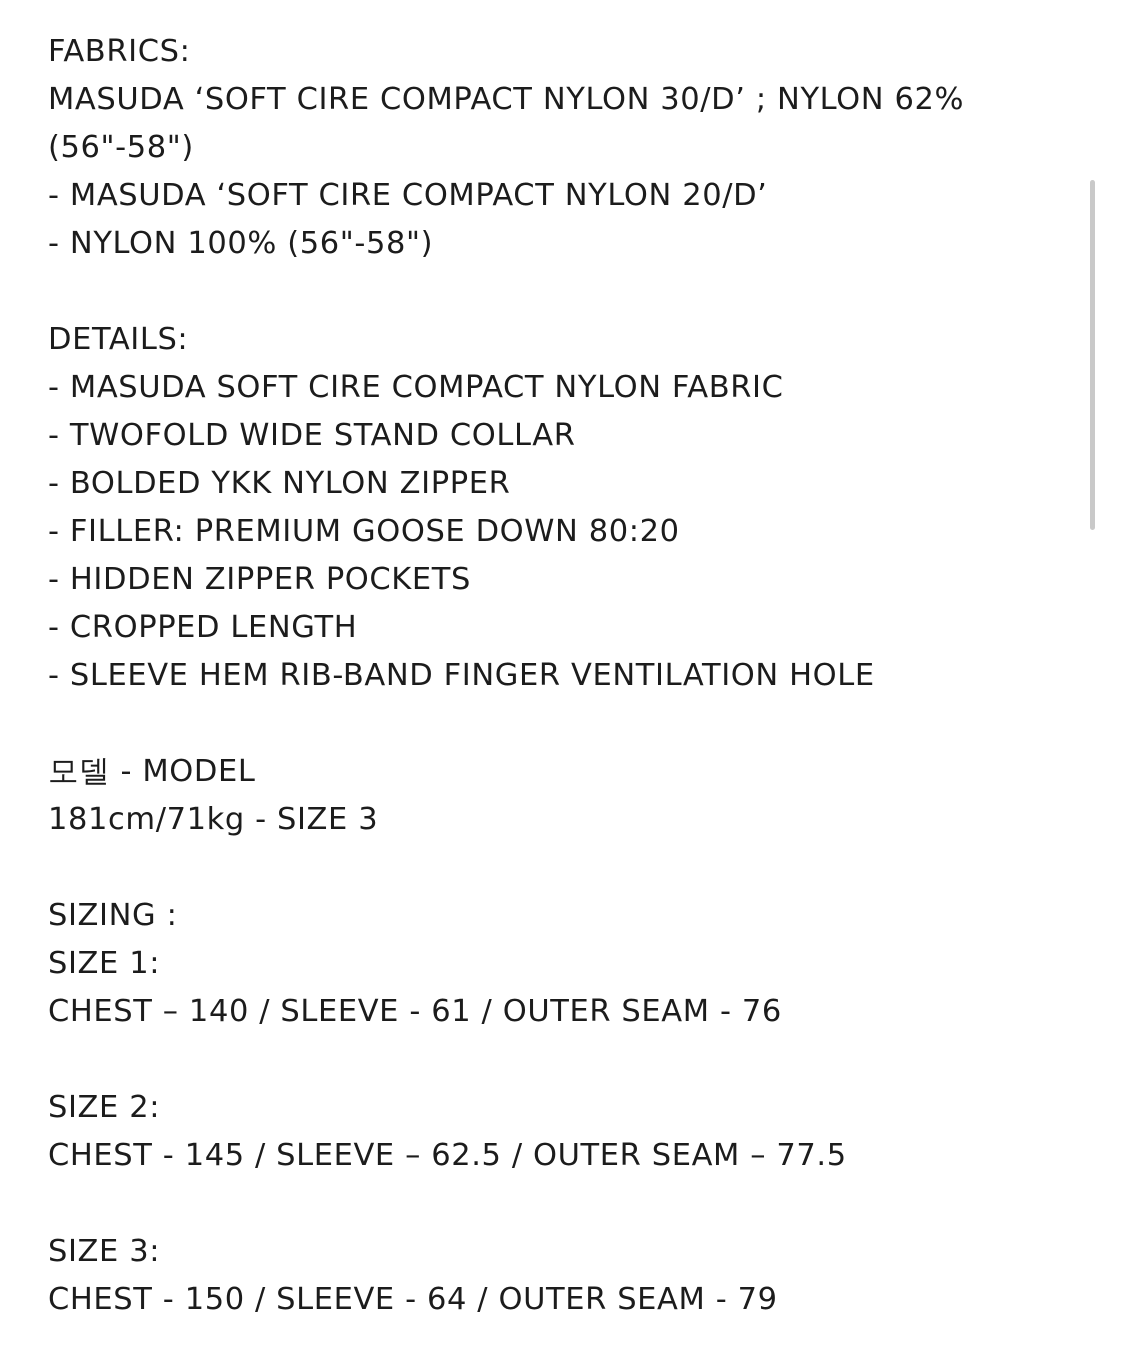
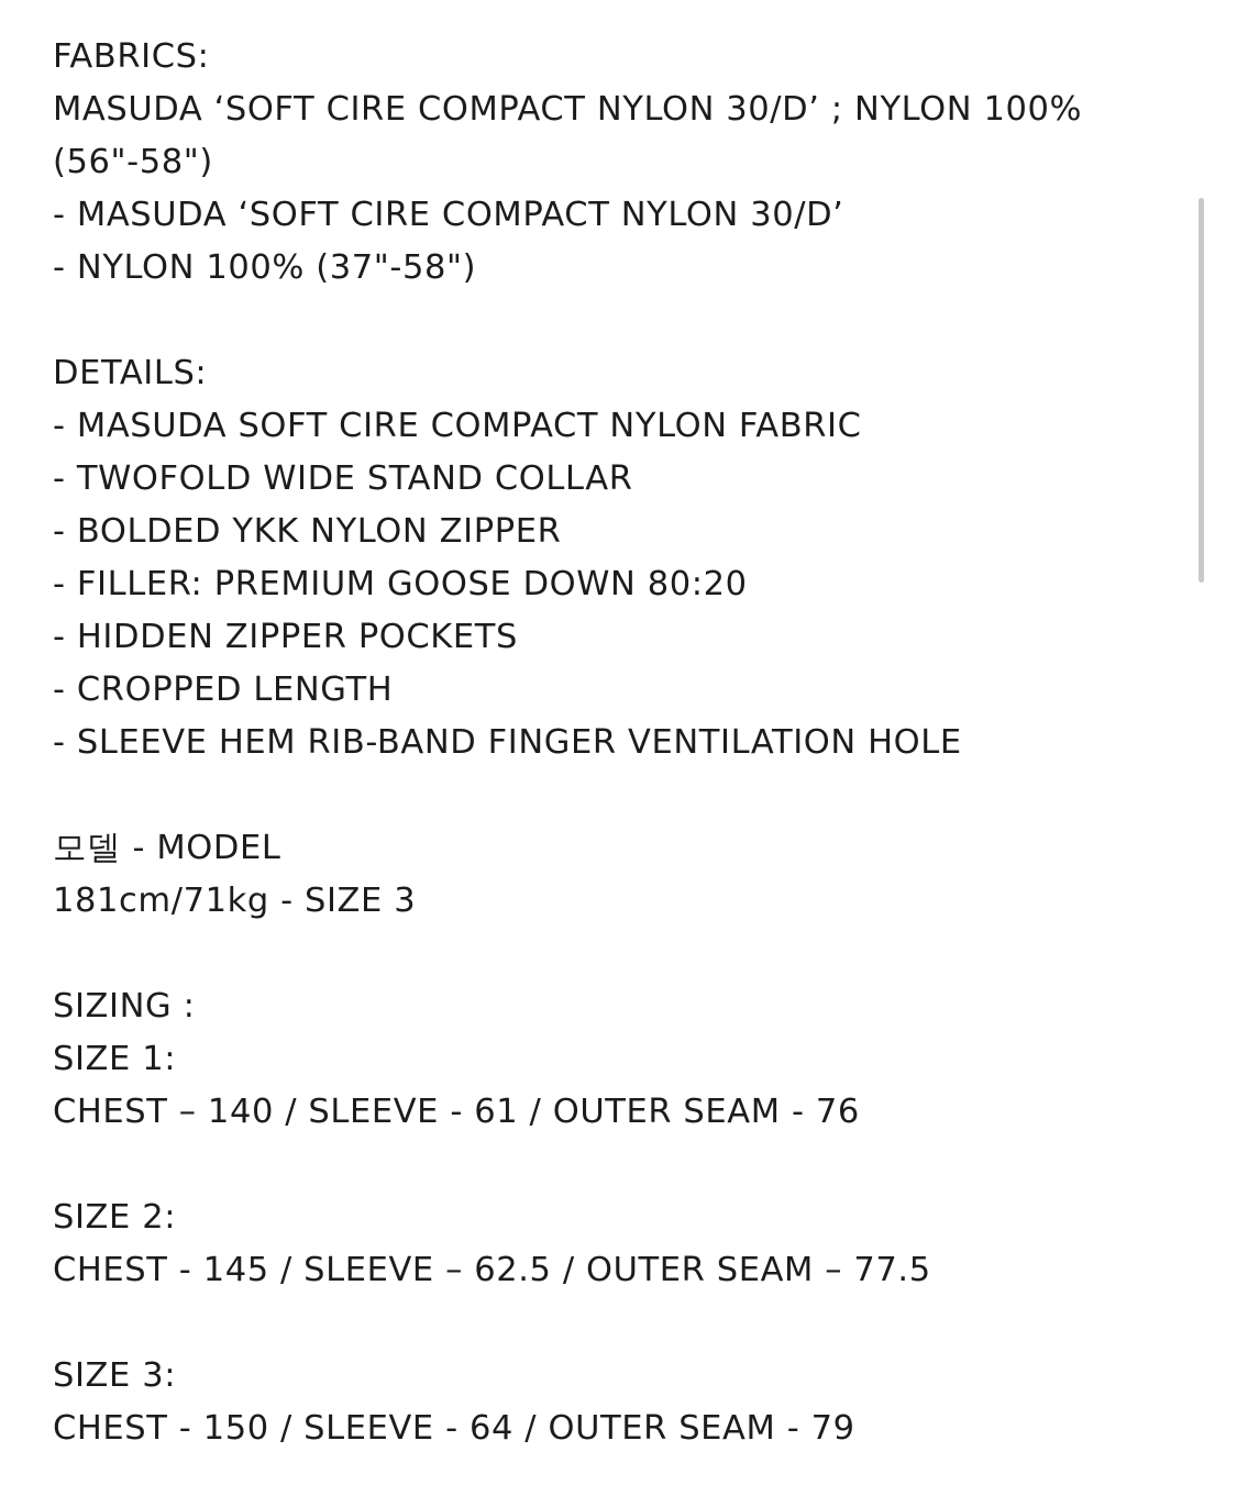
  FABRICS:
- MASUDA ‘SOFT CIRE COMPACT NYLON 30/D’ ; NYLON 62%
+ MASUDA ‘SOFT CIRE COMPACT NYLON 30/D’ ; NYLON 100%
  (56"-58")
- - MASUDA ‘SOFT CIRE COMPACT NYLON 20/D’
+ - MASUDA ‘SOFT CIRE COMPACT NYLON 30/D’
- - NYLON 100% (56"-58")
+ - NYLON 100% (37"-58")
  DETAILS:
  - MASUDA SOFT CIRE COMPACT NYLON FABRIC
  - TWOFOLD WIDE STAND COLLAR
  - BOLDED YKK NYLON ZIPPER
  - FILLER: PREMIUM GOOSE DOWN 80:20
  - HIDDEN ZIPPER POCKETS
  - CROPPED LENGTH
  - SLEEVE HEM RIB-BAND FINGER VENTILATION HOLE
  모델 - MODEL
  181cm/71kg - SIZE 3
  SIZING :
  SIZE 1:
  CHEST – 140 / SLEEVE - 61 / OUTER SEAM - 76
  SIZE 2:
  CHEST - 145 / SLEEVE – 62.5 / OUTER SEAM – 77.5
  SIZE 3:
  CHEST - 150 / SLEEVE - 64 / OUTER SEAM - 79
